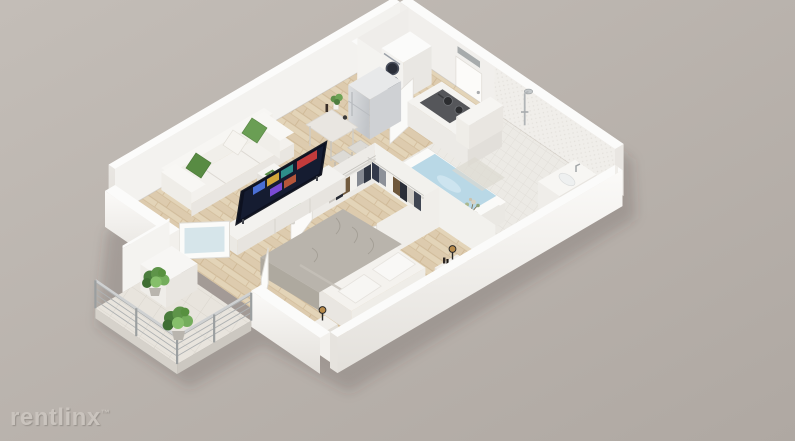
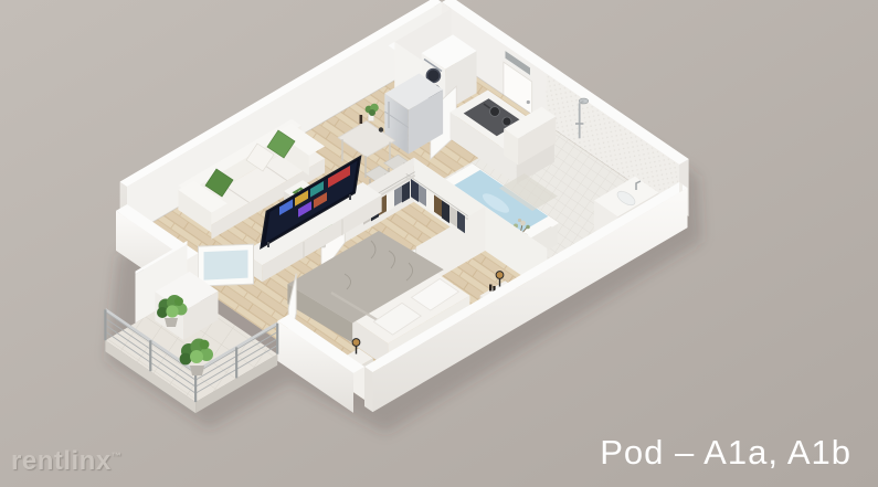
  rentlinx™
+ Pod – A1a, A1b
